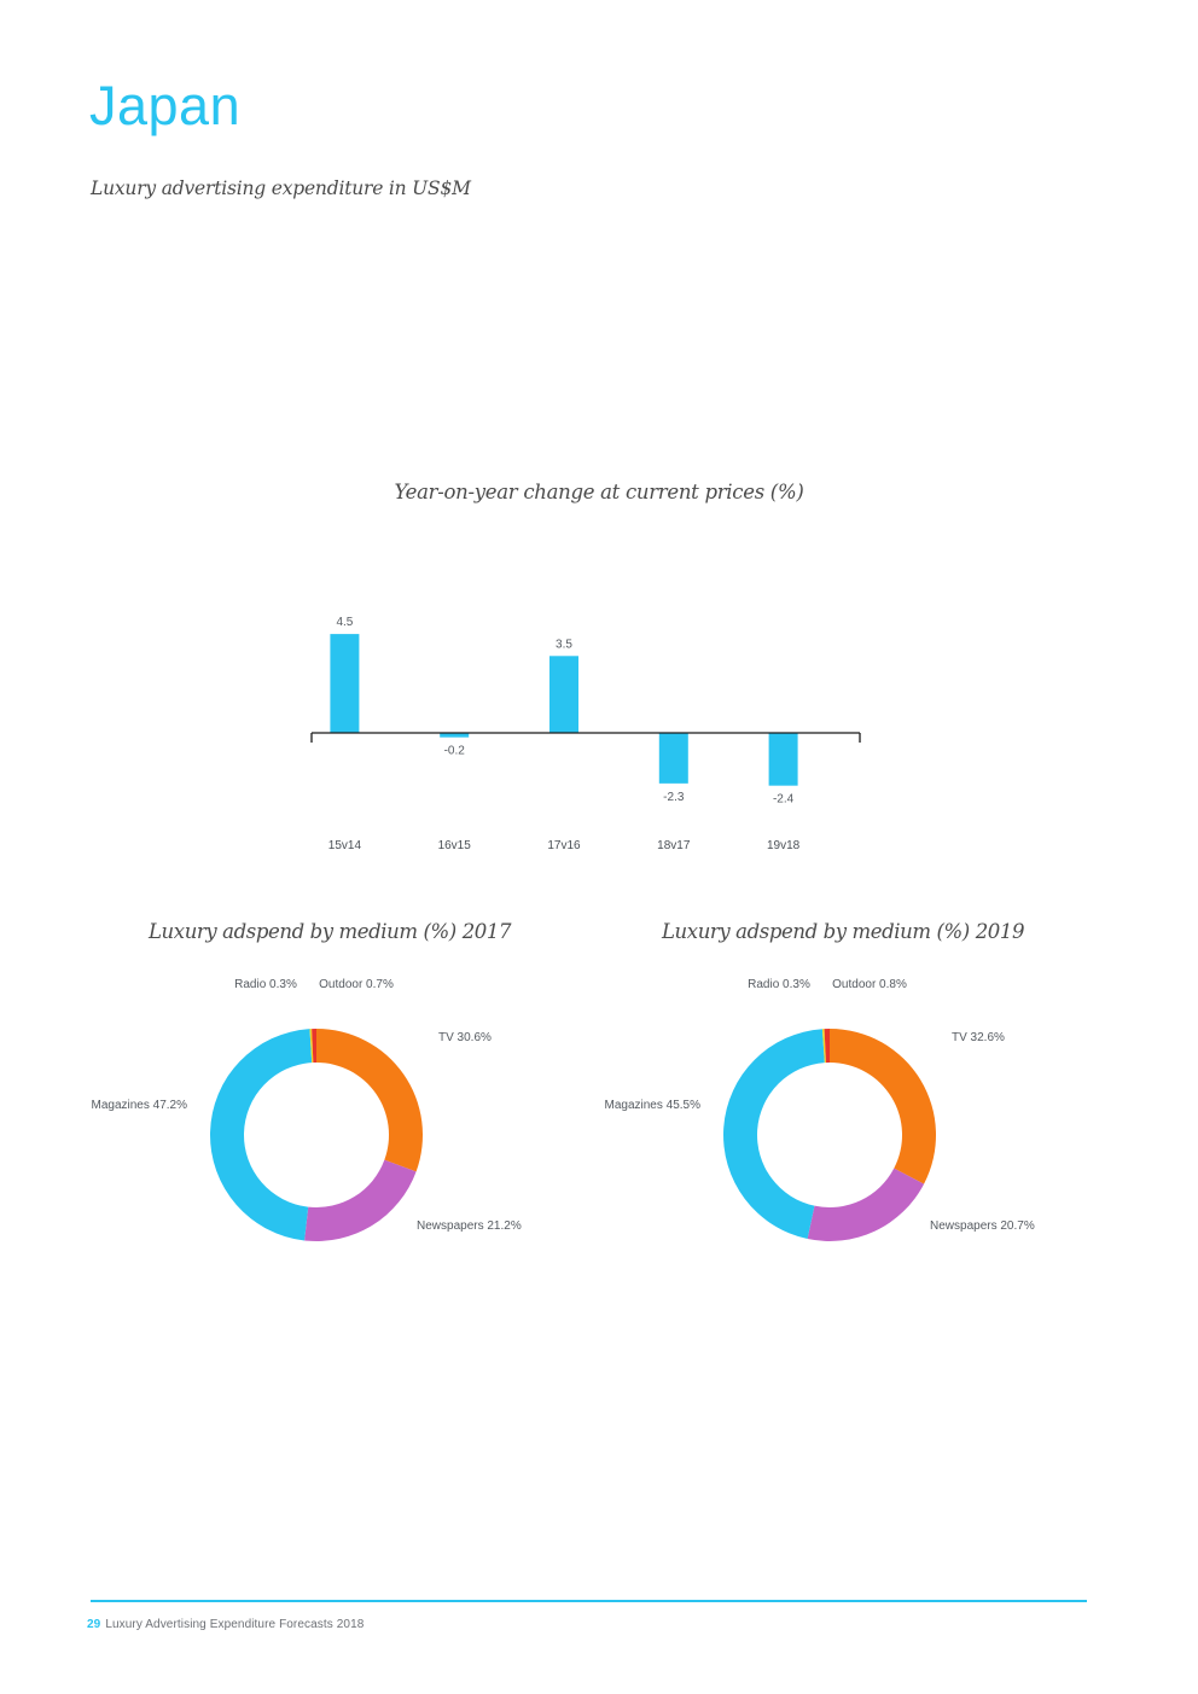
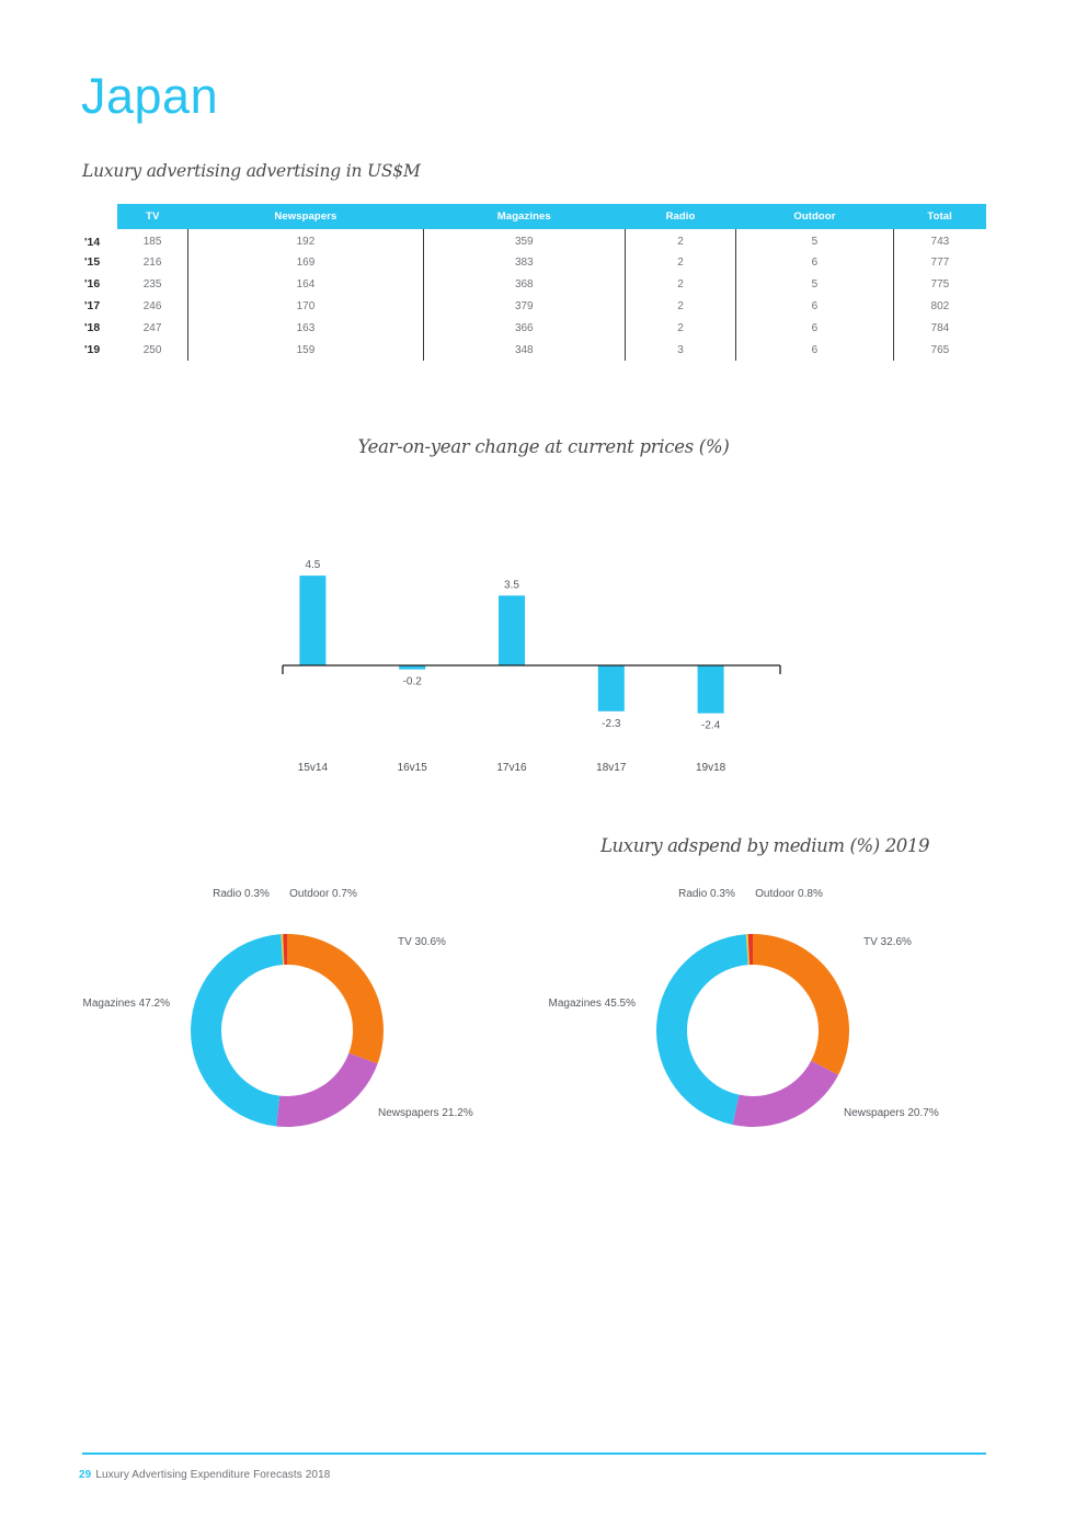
  Japan
- Luxury advertising expenditure in US$M
+ Luxury advertising advertising in US$M
+ 	TV	Newspapers	Magazines	Radio	Outdoor	Total
+ '14	185	192	359	2	5	743
+ '15	216	169	383	2	6	777
+ '16	235	164	368	2	5	775
+ '17	246	170	379	2	6	802
+ '18	247	163	366	2	6	784
+ '19	250	159	348	3	6	765
  Year-on-year change at current prices (%)
  4.5
  -0.2
  3.5
  -2.3
  -2.4
  15v14
  16v15
  17v16
  18v17
  19v18
- Luxury adspend by medium (%) 2017
  TV 30.6%
  Newspapers 21.2%
  Magazines 47.2%
  Radio 0.3%
  Outdoor 0.7%
  Luxury adspend by medium (%) 2019
  TV 32.6%
  Newspapers 20.7%
  Magazines 45.5%
  Radio 0.3%
  Outdoor 0.8%
  29 Luxury Advertising Expenditure Forecasts 2018
